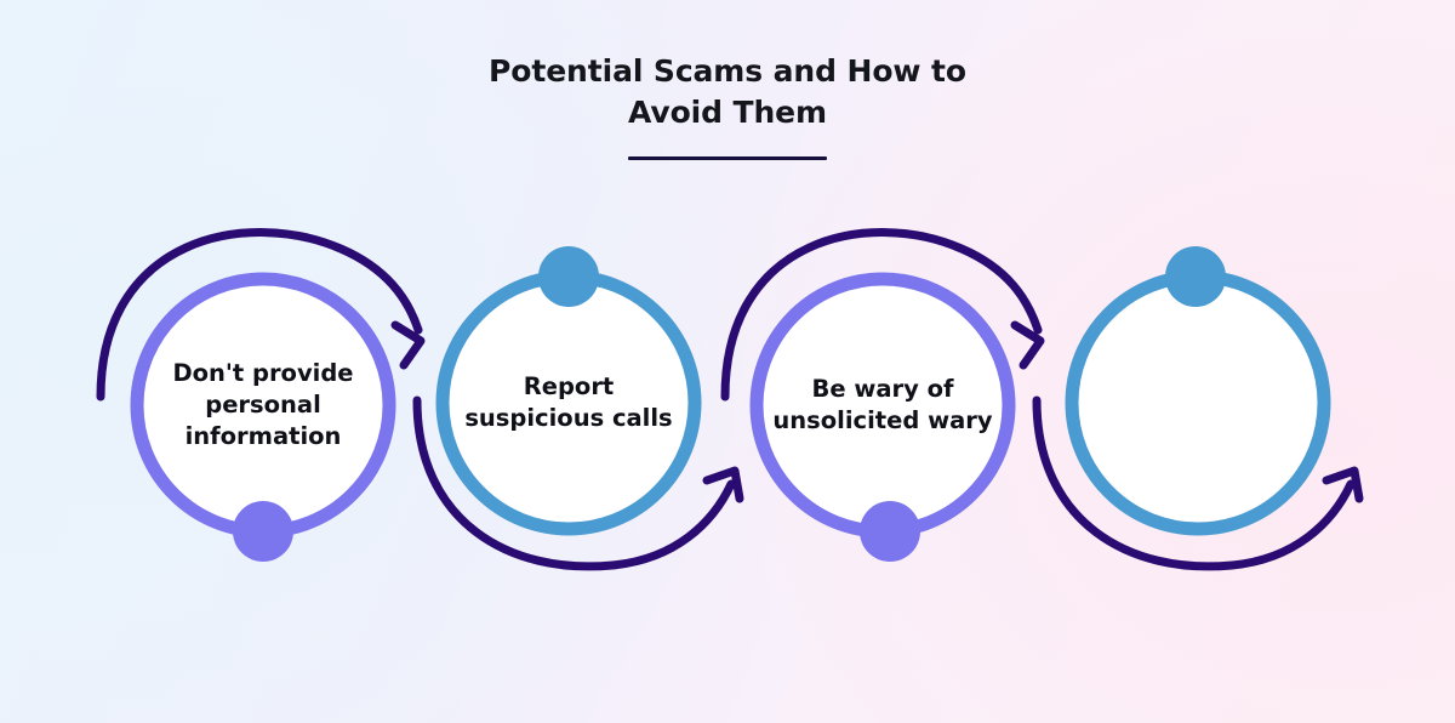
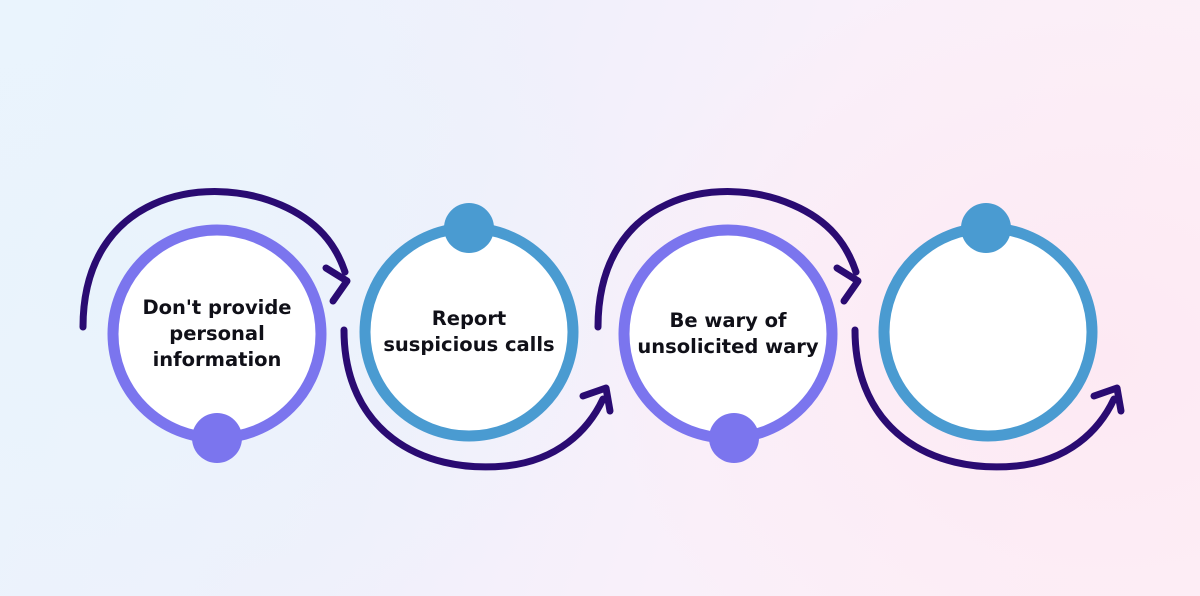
- Potential Scams and How to Avoid Them
  Don't provide personal information
  Report suspicious calls
  Be wary of unsolicited wary
